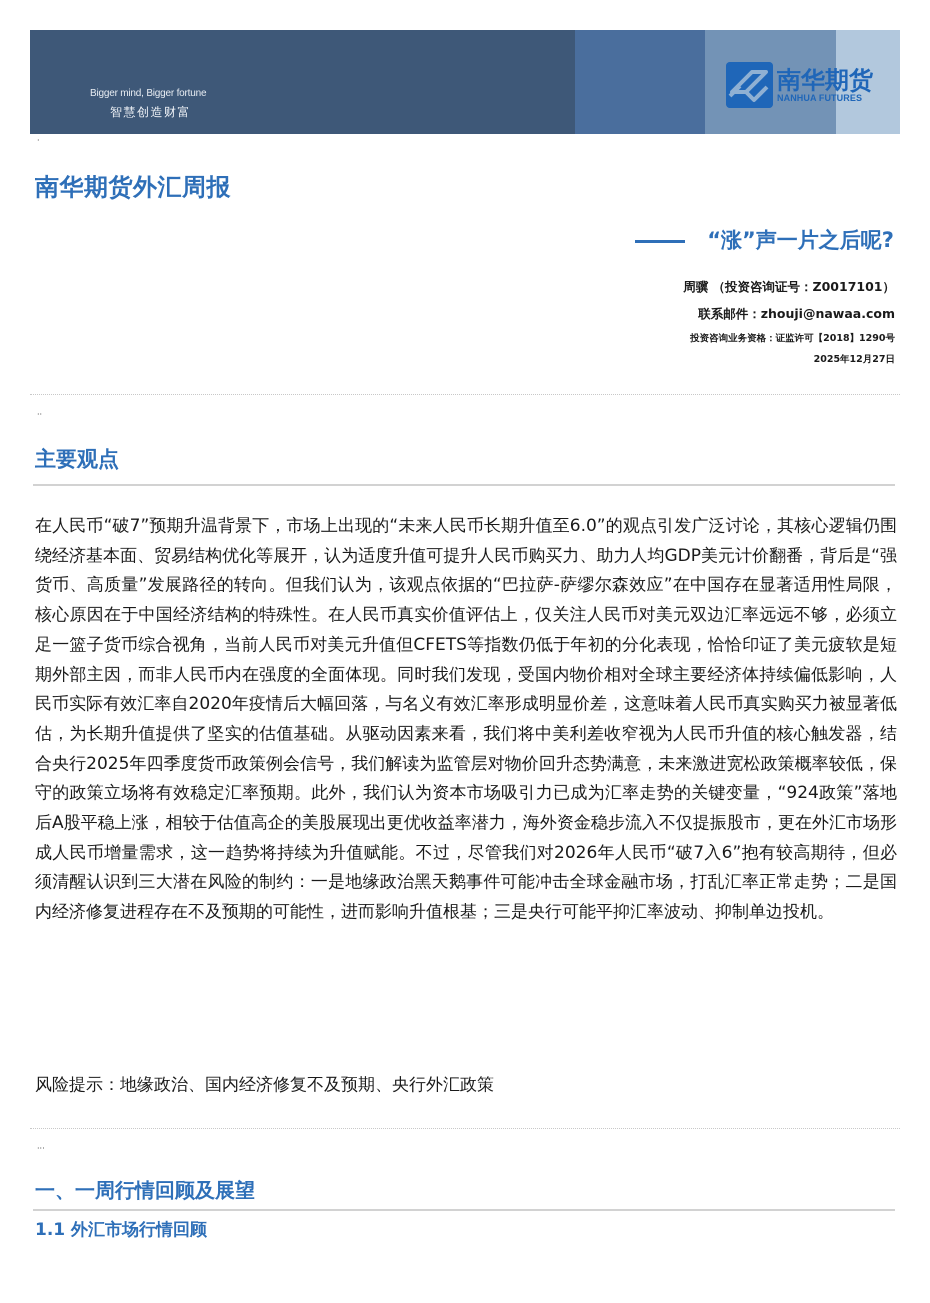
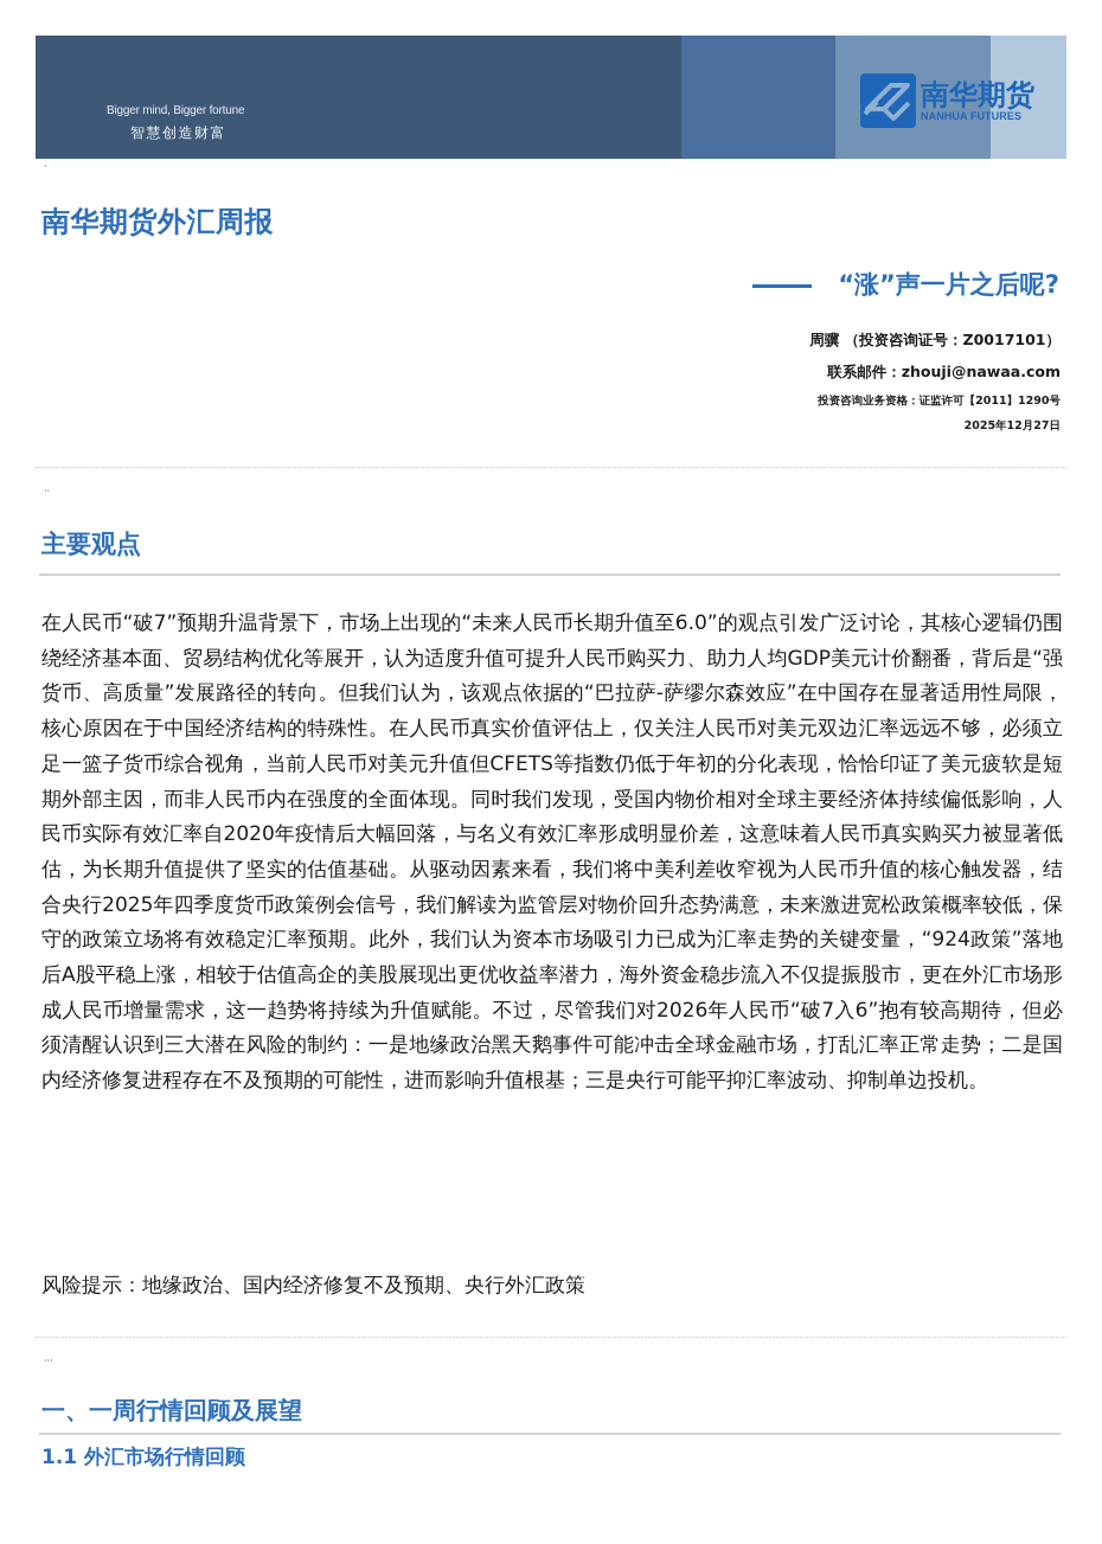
  Bigger mind, Bigger fortune
  智慧创造财富
  南华期货
  NANHUA FUTURES
  ·
  南华期货外汇周报
  “涨”声一片之后呢?
  周骥 （投资咨询证号：Z0017101）
  联系邮件：zhouji@nawaa.com
- 投资咨询业务资格：证监许可【2018】1290号
+ 投资咨询业务资格：证监许可【2011】1290号
  2025年12月27日
  ··
  主要观点
  在人民币“破7”预期升温背景下，市场上出现的“未来人民币长期升值至6.0”的观点引发广泛讨论，其核心逻辑仍围绕经济基本面、贸易结构优化等展开，认为适度升值可提升人民币购买力、助力人均GDP美元计价翻番，背后是“强货币、高质量”发展路径的转向。但我们认为，该观点依据的“巴拉萨-萨缪尔森效应”在中国存在显著适用性局限，核心原因在于中国经济结构的特殊性。在人民币真实价值评估上，仅关注人民币对美元双边汇率远远不够，必须立足一篮子货币综合视角，当前人民币对美元升值但CFETS等指数仍低于年初的分化表现，恰恰印证了美元疲软是短期外部主因，而非人民币内在强度的全面体现。同时我们发现，受国内物价相对全球主要经济体持续偏低影响，人民币实际有效汇率自2020年疫情后大幅回落，与名义有效汇率形成明显价差，这意味着人民币真实购买力被显著低估，为长期升值提供了坚实的估值基础。从驱动因素来看，我们将中美利差收窄视为人民币升值的核心触发器，结合央行2025年四季度货币政策例会信号，我们解读为监管层对物价回升态势满意，未来激进宽松政策概率较低，保守的政策立场将有效稳定汇率预期。此外，我们认为资本市场吸引力已成为汇率走势的关键变量，“924政策”落地后A股平稳上涨，相较于估值高企的美股展现出更优收益率潜力，海外资金稳步流入不仅提振股市，更在外汇市场形成人民币增量需求，这一趋势将持续为升值赋能。不过，尽管我们对2026年人民币“破7入6”抱有较高期待，但必须清醒认识到三大潜在风险的制约：一是地缘政治黑天鹅事件可能冲击全球金融市场，打乱汇率正常走势；二是国内经济修复进程存在不及预期的可能性，进而影响升值根基；三是央行可能平抑汇率波动、抑制单边投机。
  风险提示：地缘政治、国内经济修复不及预期、央行外汇政策
  ···
  一、一周行情回顾及展望
  1.1 外汇市场行情回顾
